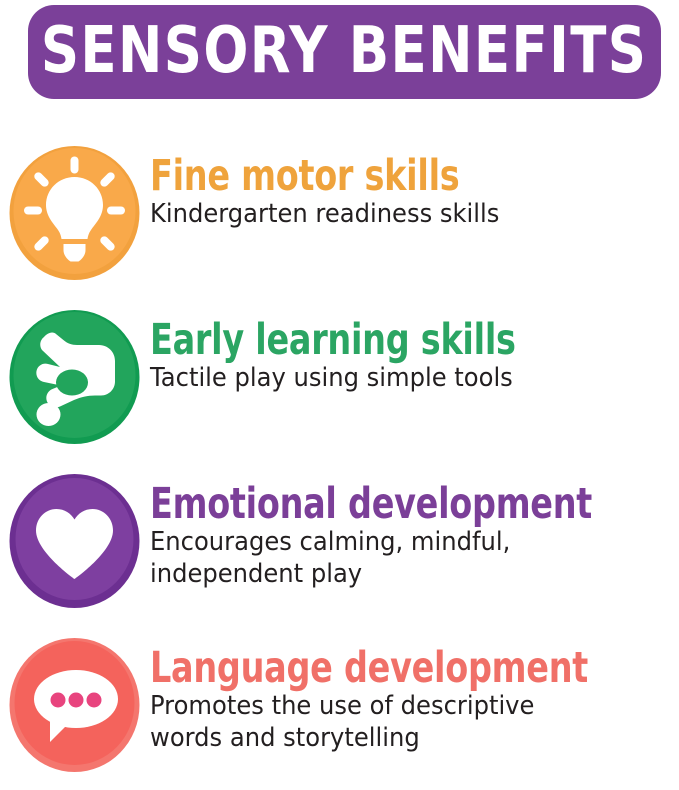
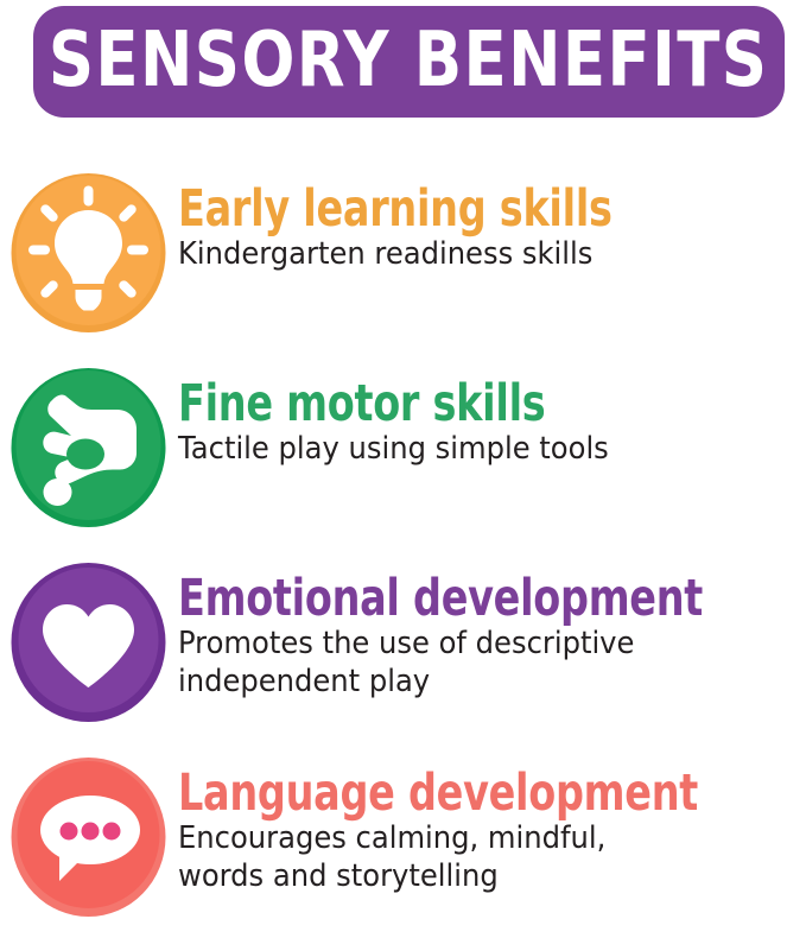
  SENSORY BENEFITS
- Fine motor skills
+ Early learning skills
  Kindergarten readiness skills
- Early learning skills
+ Fine motor skills
  Tactile play using simple tools
  Emotional development
- Encourages calming, mindful,
+ Promotes the use of descriptive
  independent play
  Language development
- Promotes the use of descriptive
+ Encourages calming, mindful,
  words and storytelling
